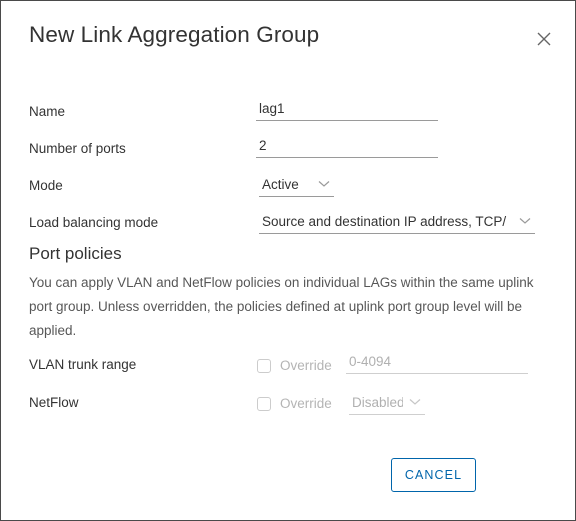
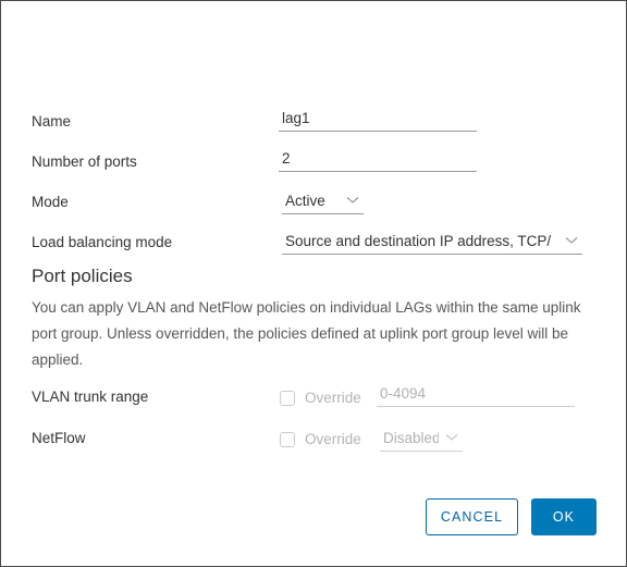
- New Link Aggregation Group
  Name
  lag1
  Number of ports
  2
  Mode
  Active
  Load balancing mode
  Source and destination IP address, TCP/
  Port policies
  You can apply VLAN and NetFlow policies on individual LAGs within the same uplink port group. Unless overridden, the policies defined at uplink port group level will be applied.
  VLAN trunk range
  Override
  0-4094
  NetFlow
  Override
  Disabled
  CANCEL
+ OK
